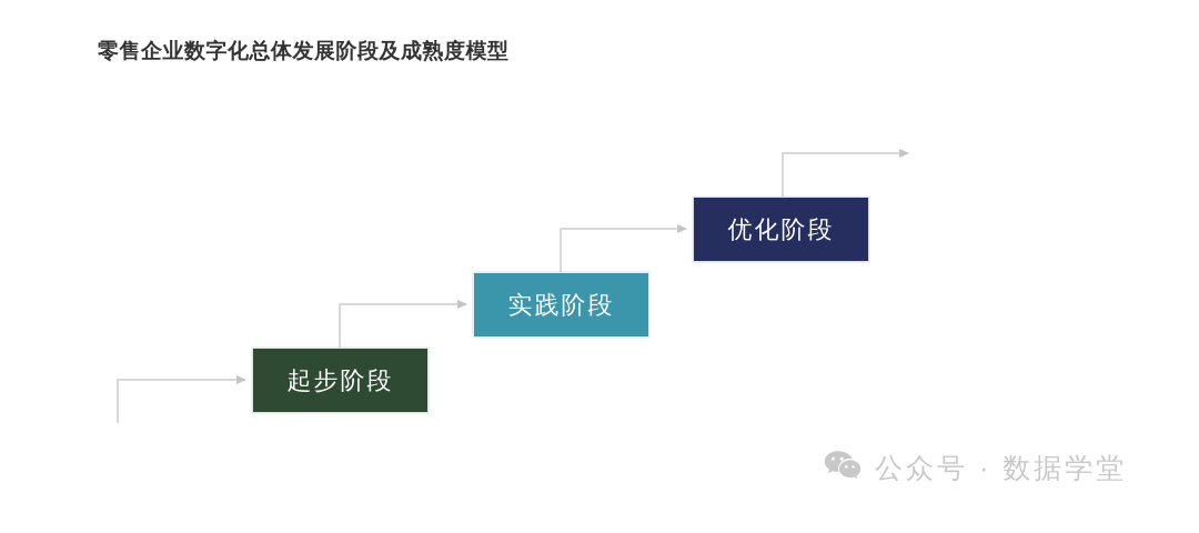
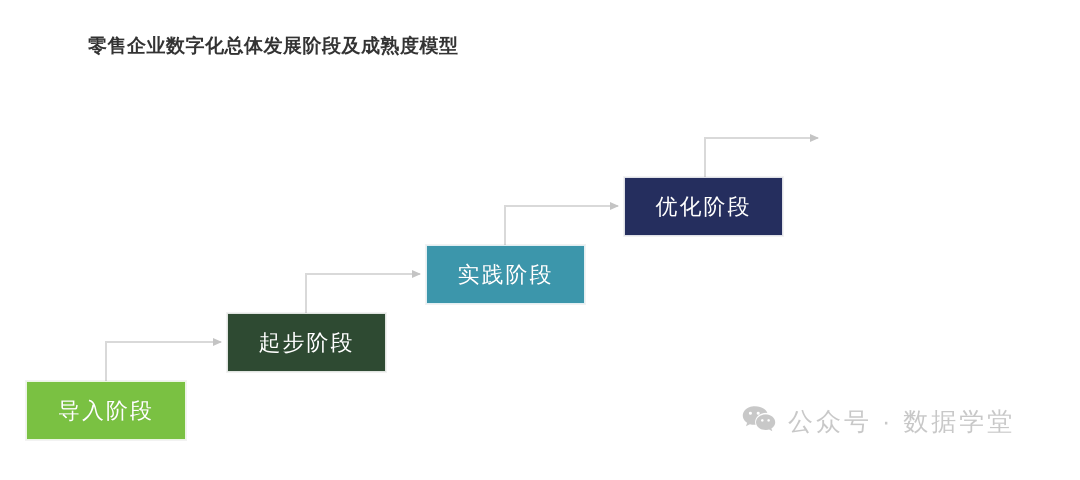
  零售企业数字化总体发展阶段及成熟度模型
+ 导入阶段
  起步阶段
  实践阶段
  优化阶段
  公众号 · 数据学堂
